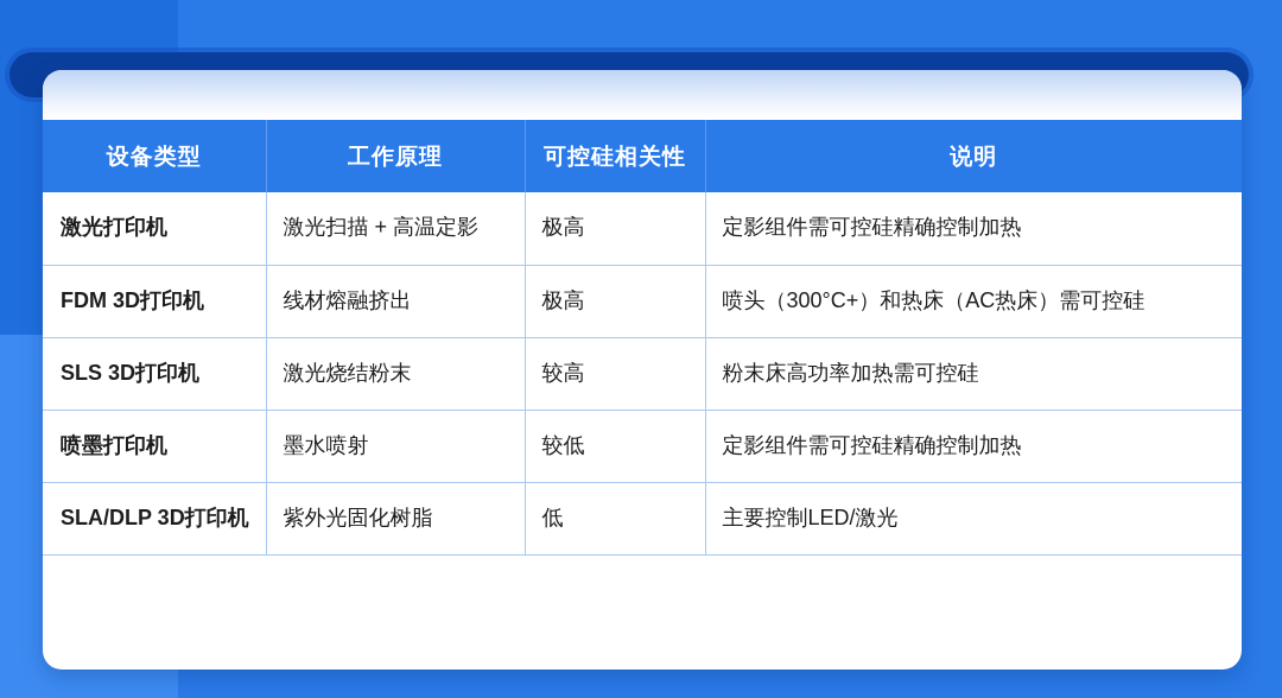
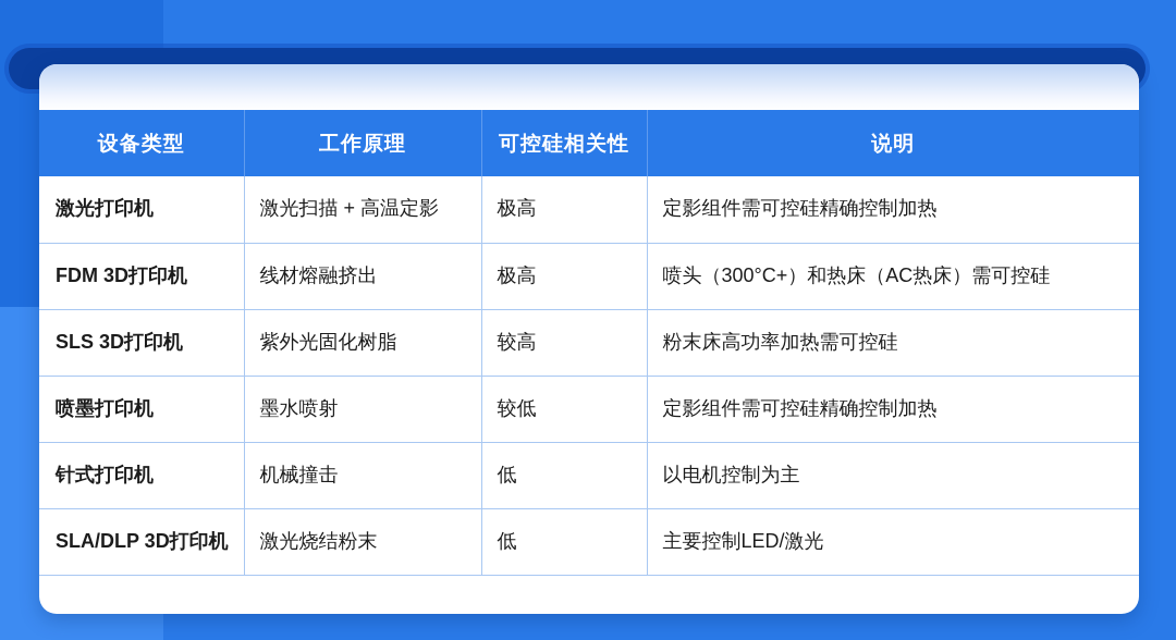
  设备类型	工作原理	可控硅相关性	说明
  激光打印机	激光扫描 + 高温定影	极高	定影组件需可控硅精确控制加热
  FDM 3D打印机	线材熔融挤出	极高	喷头（300°C+）和热床（AC热床）需可控硅
- SLS 3D打印机	激光烧结粉末	较高	粉末床高功率加热需可控硅
+ SLS 3D打印机	紫外光固化树脂	较高	粉末床高功率加热需可控硅
  喷墨打印机	墨水喷射	较低	定影组件需可控硅精确控制加热
+ 针式打印机	机械撞击	低	以电机控制为主
- SLA/DLP 3D打印机	紫外光固化树脂	低	主要控制LED/激光
+ SLA/DLP 3D打印机	激光烧结粉末	低	主要控制LED/激光
